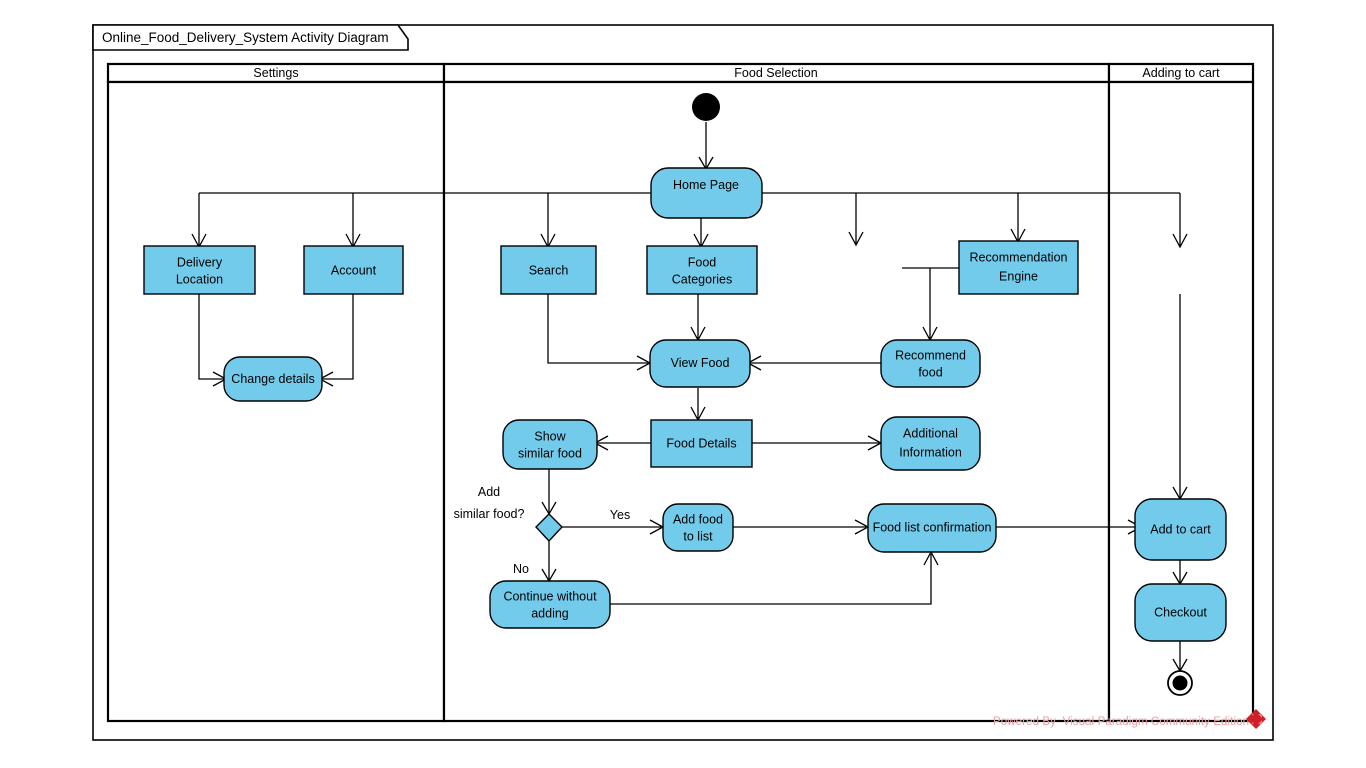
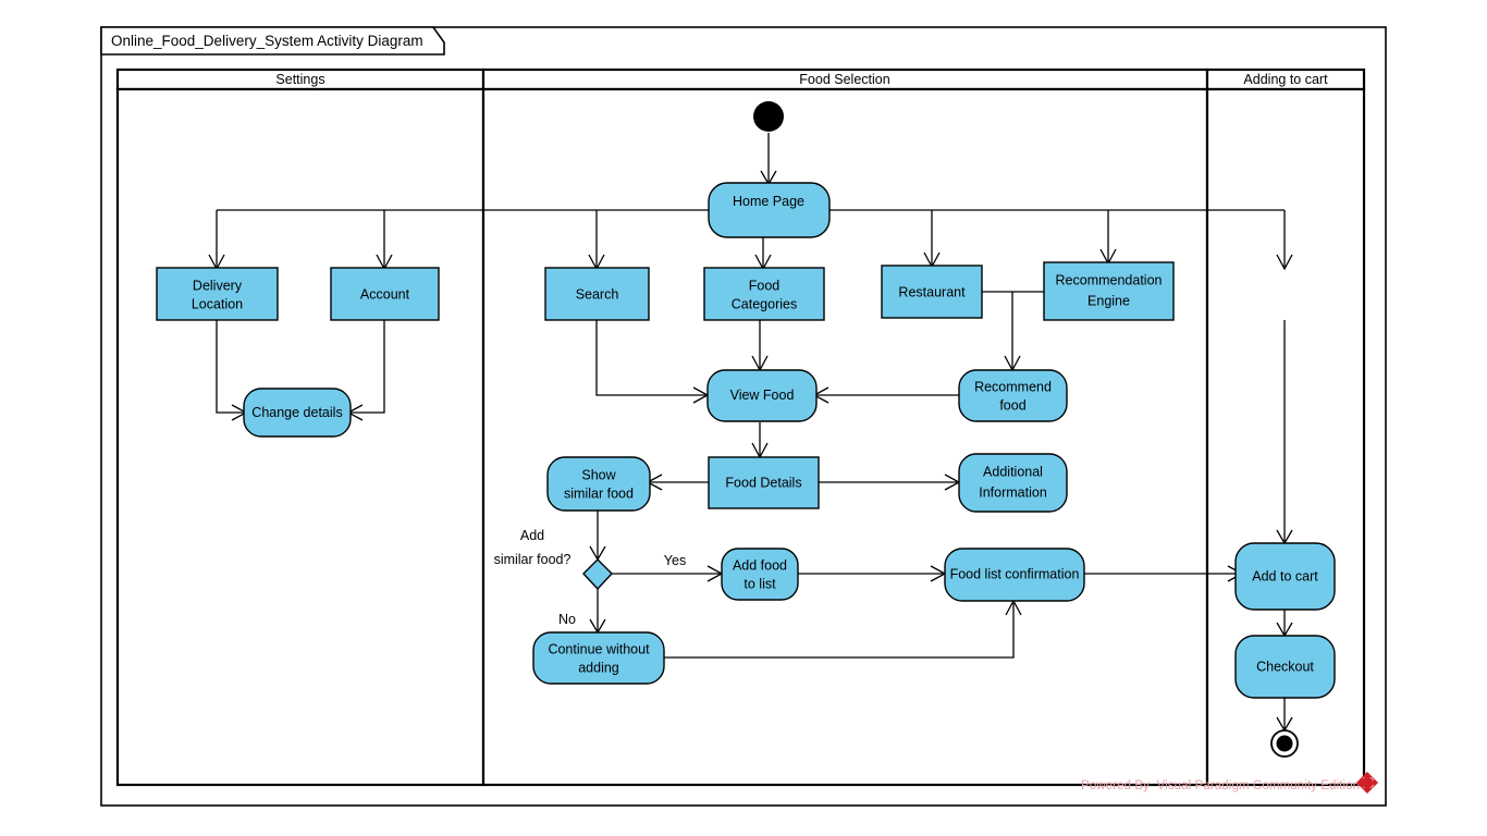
  Online_Food_Delivery_System Activity Diagram
  Settings
  Food Selection
  Adding to cart
  Add
  similar food?
  Yes
  No
  Home Page
  Delivery
  Location
  Account
  Change details
  Search
  Food
  Categories
+ Restaurant
  Recommendation
  Engine
  Recommend
  food
  View Food
  Food Details
  Show
  similar food
  Additional
  Information
  Add food
  to list
  Continue without
  adding
  Food list confirmation
  Add to cart
  Checkout
  Powered By Visual Paradigm Community Edition
